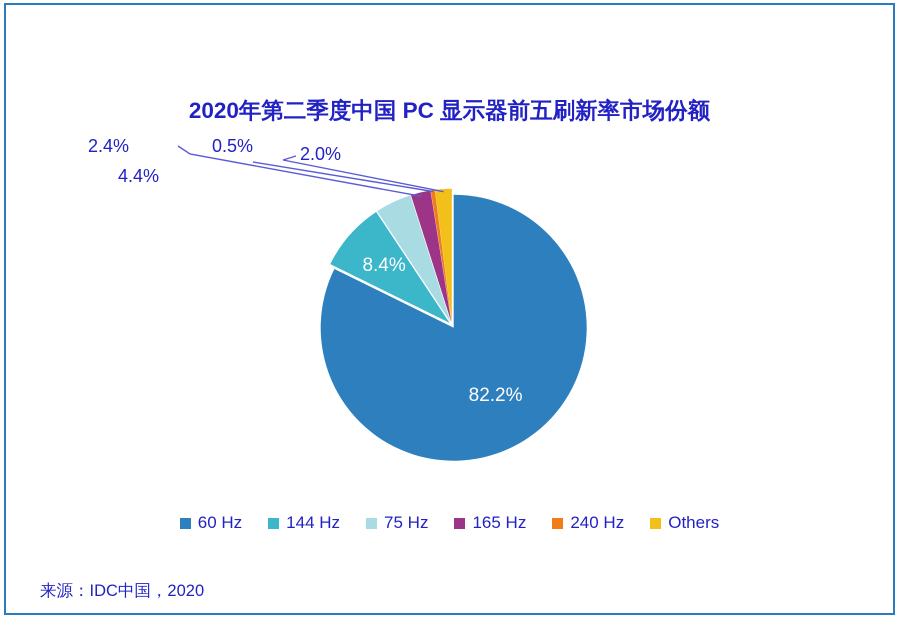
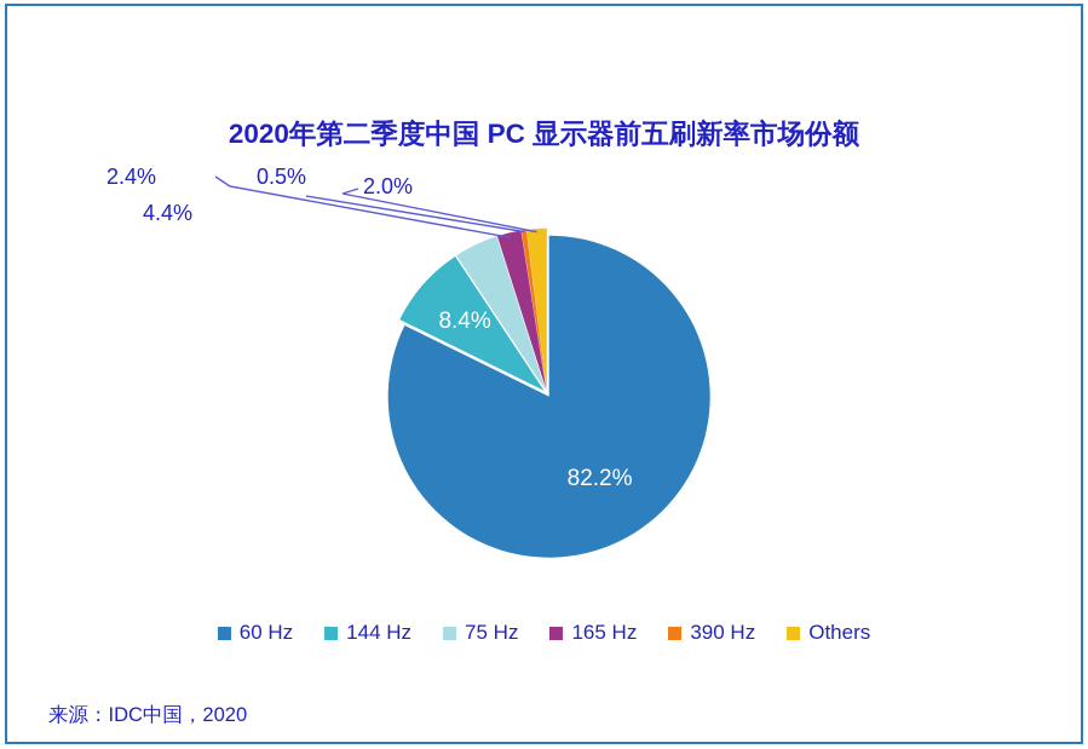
  2020年第二季度中国 PC 显示器前五刷新率市场份额
  82.2%
  8.4%
  4.4%
  2.4%
  0.5%
  2.0%
  60 Hz
  144 Hz
  75 Hz
  165 Hz
- 240 Hz
+ 390 Hz
  Others
  来源：IDC中国，2020
